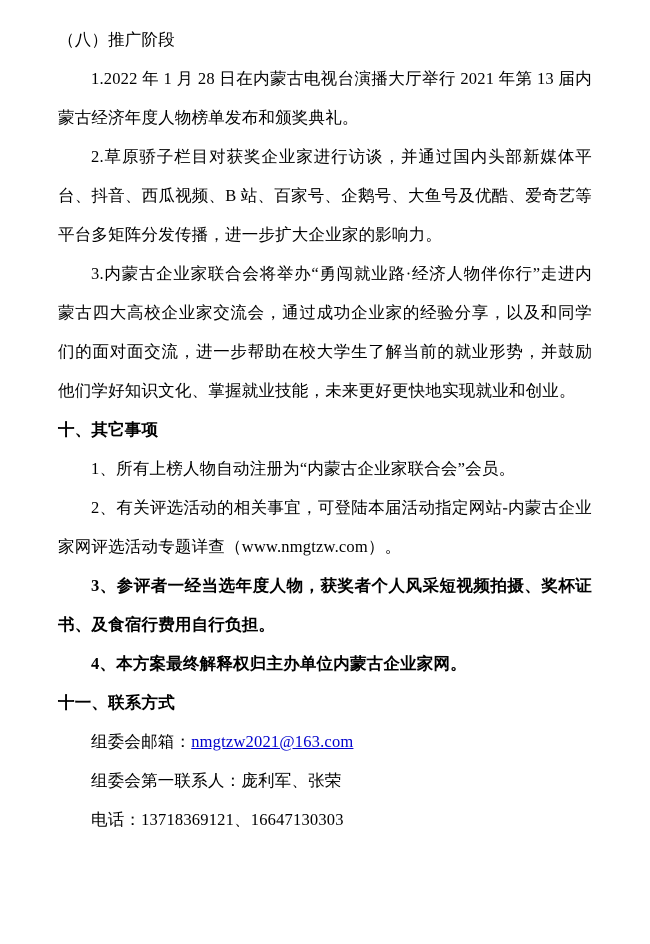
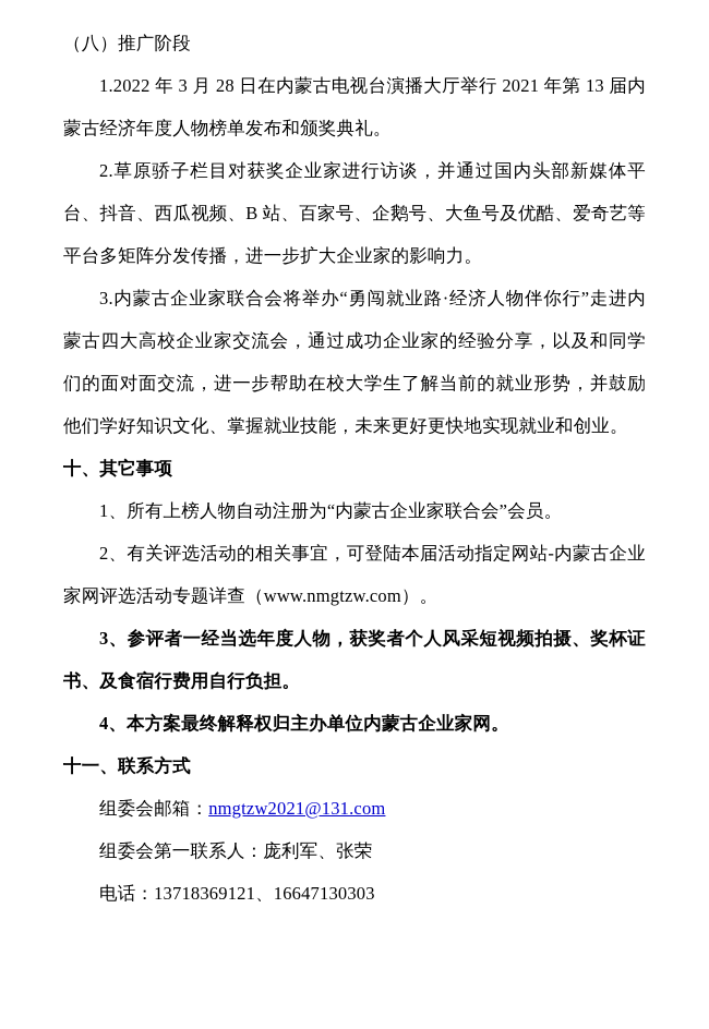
  （八）推广阶段
- 1.2022 年 1 月 28 日在内蒙古电视台演播大厅举行 2021 年第 13 届内蒙古经济年度人物榜单发布和颁奖典礼。
+ 1.2022 年 3 月 28 日在内蒙古电视台演播大厅举行 2021 年第 13 届内蒙古经济年度人物榜单发布和颁奖典礼。
  2.草原骄子栏目对获奖企业家进行访谈，并通过国内头部新媒体平台、抖音、西瓜视频、B 站、百家号、企鹅号、大鱼号及优酷、爱奇艺等平台多矩阵分发传播，进一步扩大企业家的影响力。
  3.内蒙古企业家联合会将举办“勇闯就业路·经济人物伴你行”走进内蒙古四大高校企业家交流会，通过成功企业家的经验分享，以及和同学们的面对面交流，进一步帮助在校大学生了解当前的就业形势，并鼓励他们学好知识文化、掌握就业技能，未来更好更快地实现就业和创业。
  十、其它事项
  1、所有上榜人物自动注册为“内蒙古企业家联合会”会员。
  2、有关评选活动的相关事宜，可登陆本届活动指定网站-内蒙古企业家网评选活动专题详查（www.nmgtzw.com）。
  3、参评者一经当选年度人物，获奖者个人风采短视频拍摄、奖杯证书、及食宿行费用自行负担。
  4、本方案最终解释权归主办单位内蒙古企业家网。
  十一、联系方式
- 组委会邮箱：nmgtzw2021@163.com
+ 组委会邮箱：nmgtzw2021@131.com
  组委会第一联系人：庞利军、张荣
  电话：13718369121、16647130303
